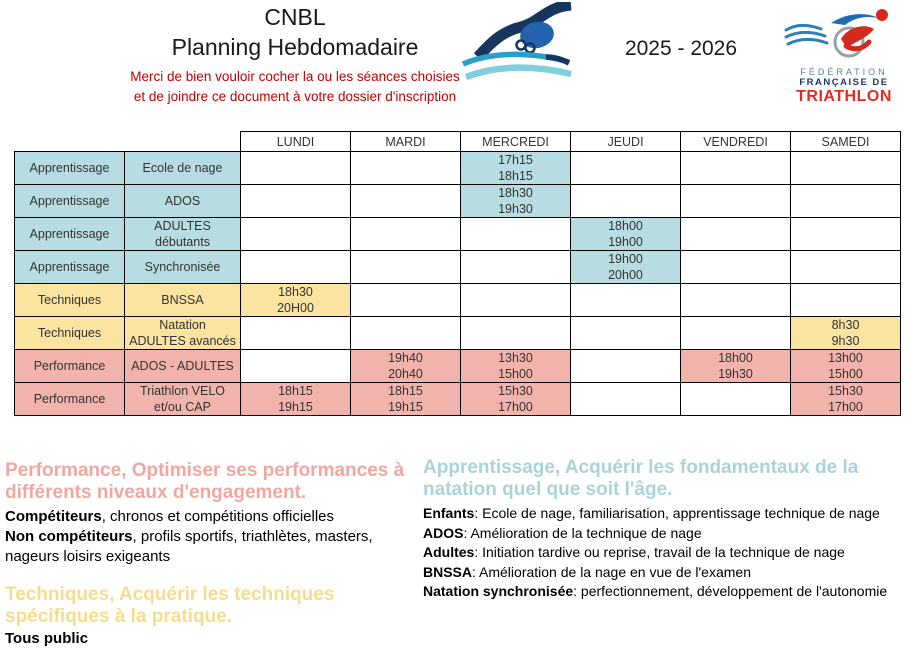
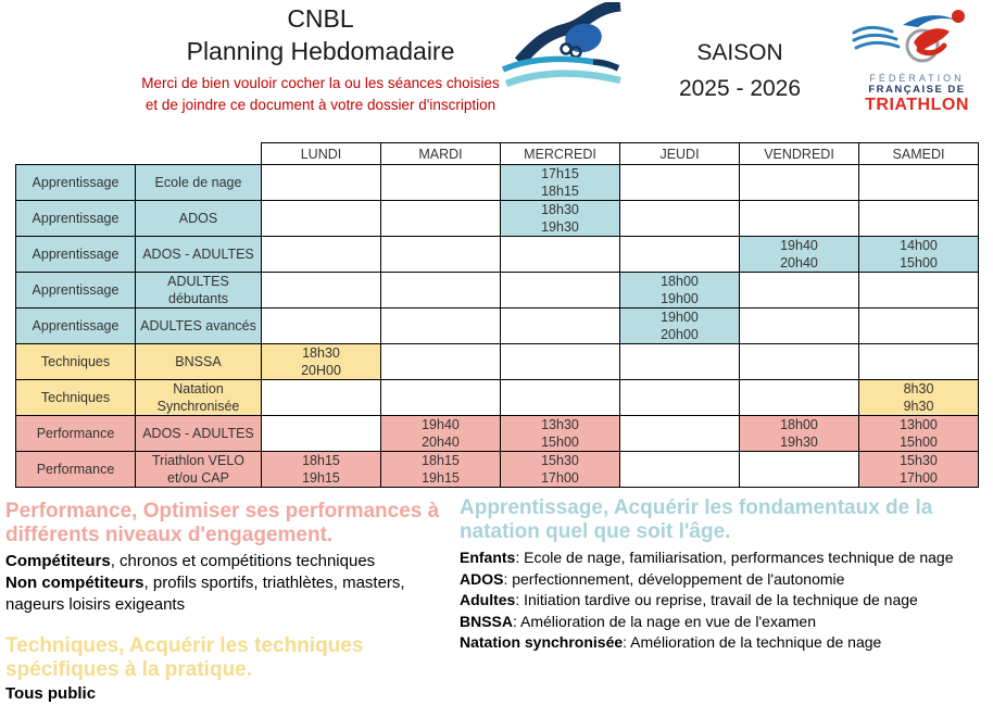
  CNBL
  Planning Hebdomadaire
  Merci de bien vouloir cocher la ou les séances choisies et de joindre ce document à votre dossier d'inscription
+ SAISON
  2025 - 2026
  FÉDÉRATION
  FRANÇAISE DE
  TRIATHLON
  		LUNDI	MARDI	MERCREDI	JEUDI	VENDREDI	SAMEDI
  Apprentissage	Ecole de nage			17h1518h15
  Apprentissage	ADOS			18h3019h30
+ Apprentissage	ADOS - ADULTES					19h4020h40	14h0015h00
  Apprentissage	ADULTES débutants				18h0019h00
- Apprentissage	Synchronisée				19h0020h00
+ Apprentissage	ADULTES avancés				19h0020h00
  Techniques	BNSSA	18h3020H00
- Techniques	NatationADULTES avancés						8h309h30
+ Techniques	NatationSynchronisée						8h309h30
  Performance	ADOS - ADULTES		19h4020h40	13h3015h00		18h0019h30	13h0015h00
  Performance	Triathlon VELOet/ou CAP	18h1519h15	18h1519h15	15h3017h00			15h3017h00
  Performance, Optimiser ses performances à différents niveaux d'engagement.
- Compétiteurs, chronos et compétitions officielles
+ Compétiteurs, chronos et compétitions techniques
  Non compétiteurs, profils sportifs, triathlètes, masters, nageurs loisirs exigeants
  Techniques, Acquérir les techniques spécifiques à la pratique.
  Tous public
  Apprentissage, Acquérir les fondamentaux de la natation quel que soit l'âge.
- Enfants: Ecole de nage, familiarisation, apprentissage technique de nage
+ Enfants: Ecole de nage, familiarisation, performances technique de nage
- ADOS: Amélioration de la technique de nage
+ ADOS: perfectionnement, développement de l'autonomie
  Adultes: Initiation tardive ou reprise, travail de la technique de nage
  BNSSA: Amélioration de la nage en vue de l'examen
- Natation synchronisée: perfectionnement, développement de l'autonomie
+ Natation synchronisée: Amélioration de la technique de nage
